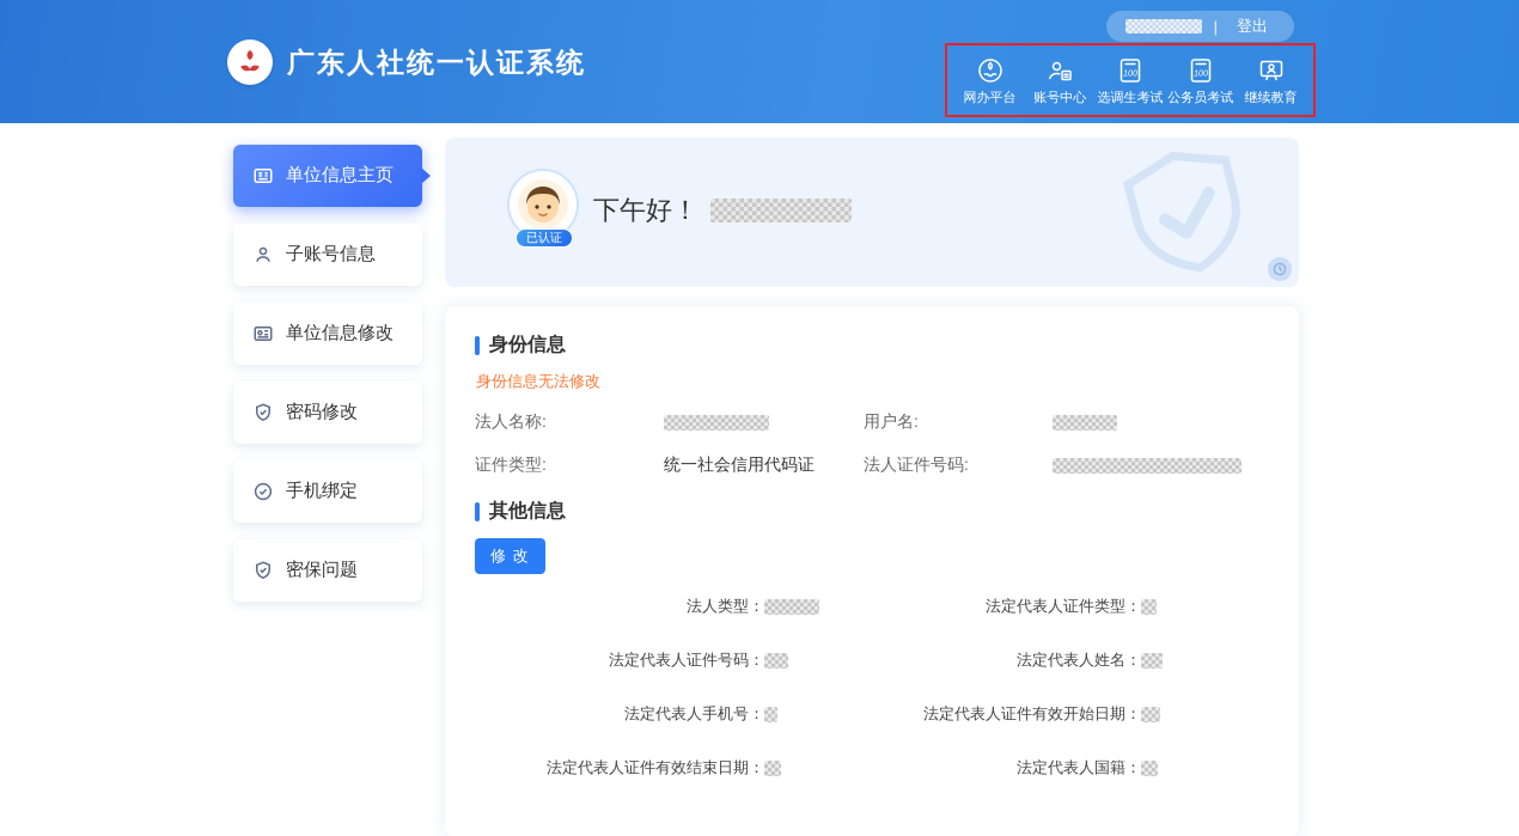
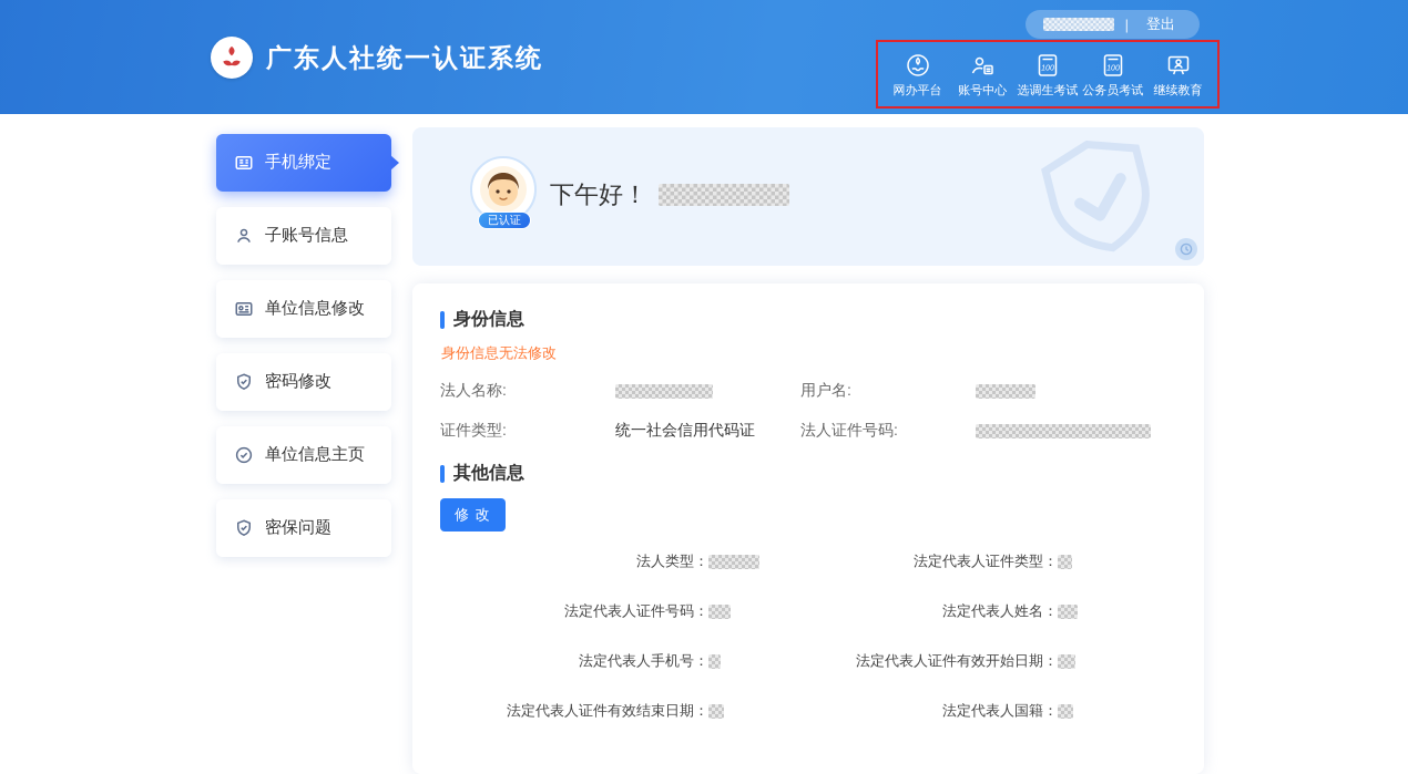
  广东人社统一认证系统
  |
  登出
  网办平台
  账号中心
  选调生考试
  公务员考试
  继续教育
- 单位信息主页
+ 手机绑定
  子账号信息
  单位信息修改
  密码修改
- 手机绑定
+ 单位信息主页
  密保问题
  已认证
  下午好！
  身份信息
  身份信息无法修改
  法人名称:
  用户名:
  证件类型:
  统一社会信用代码证
  法人证件号码:
  其他信息
  修 改
  法人类型：
  法定代表人证件类型：
  法定代表人证件号码：
  法定代表人姓名：
  法定代表人手机号：
  法定代表人证件有效开始日期：
  法定代表人证件有效结束日期：
  法定代表人国籍：
